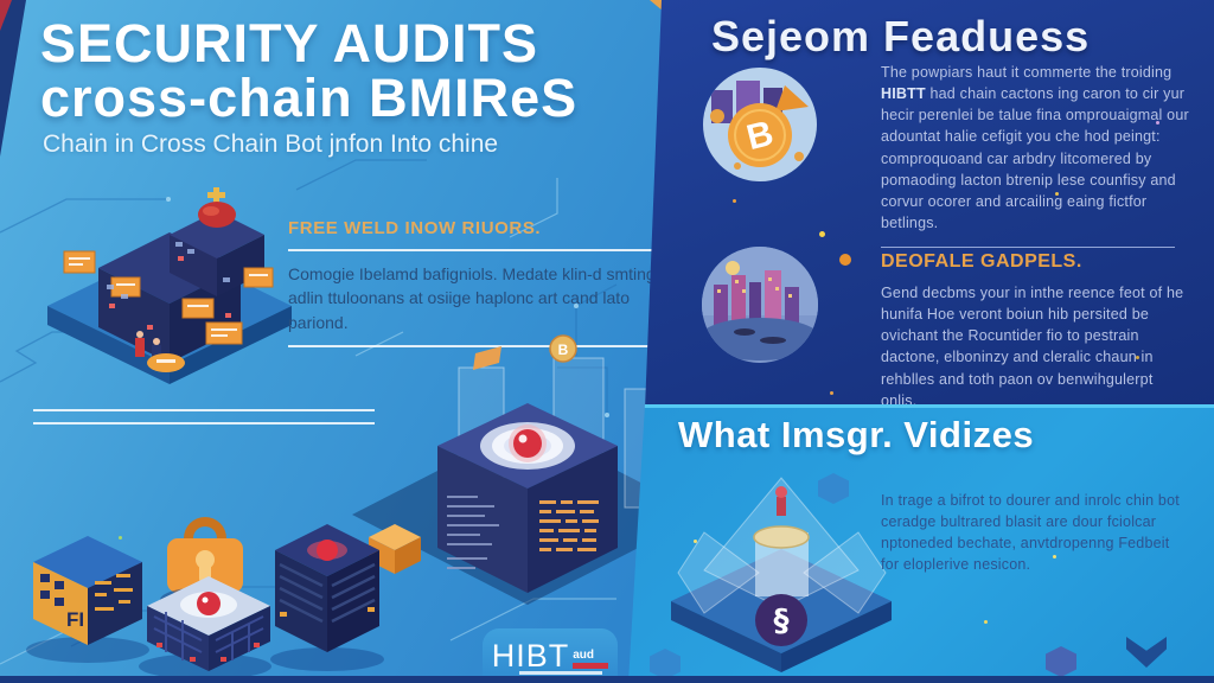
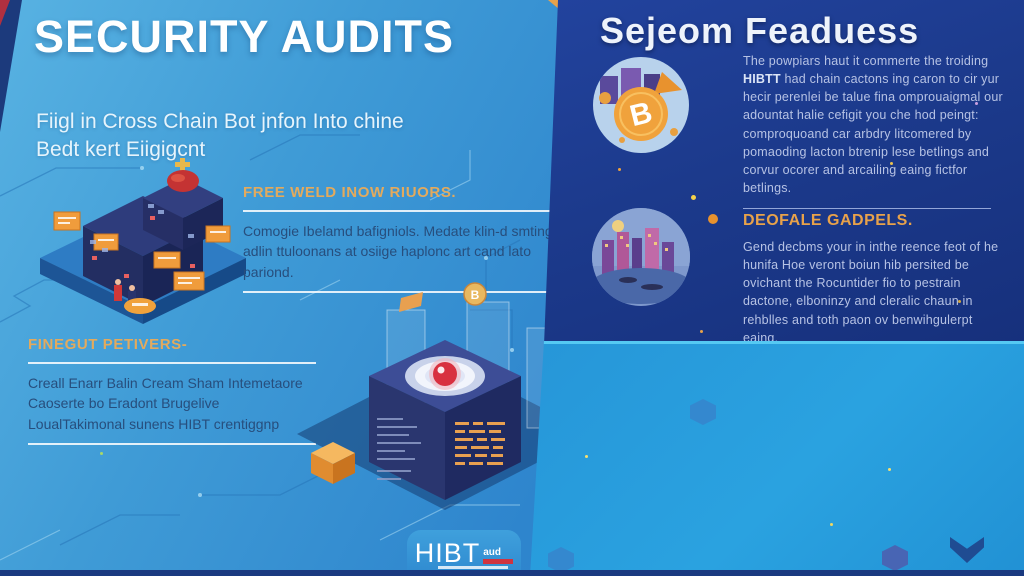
  SECURITY AUDITS
- cross-chain BMIReS
- Chain in Cross Chain Bot jnfon Into chine
+ Fiigl in Cross Chain Bot jnfon Into chine
+ Bedt kert Eiigigcnt
  FREE WELD INOW RIUORS.
  Comogie Ibelamd bafigniols. Medate klin-d smtin adlin ttuloonans at osiige haplonc art cand lato pariond.
+ FINEGUT PETIVERS-
+ Creall Enarr Balin Cream Sham Intemetaore Caoserte bo Eradont Brugelive LoualTakimonal sunens HIBT crentiggnp
  B
- FI
  HIBT
  aud
  Sejeom Feaduess
- The powpiars haut it commerte the troiding HIBTT had chain cactons ing caron to cir yur hecir perenlei be talue fina omprouaigmal our adountat halie cefigit you che hod peingt: comproquoand car arbdry litcomered by pomaoding lacton btrenip lese counfisy and corvur ocorer and arcailing eaing fictfor betlings.
+ The powpiars haut it commerte the troiding HIBTT had chain cactons ing caron to cir yur hecir perenlei be talue fina omprouaigmal our adountat halie cefigit you che hod peingt: comproquoand car arbdry litcomered by pomaoding lacton btrenip lese betlings and corvur ocorer and arcailing eaing fictfor betlings.
  DEOFALE GADPELS.
- Gend decbms your in inthe reence feot of he hunifa Hoe veront boiun hib persited be ovichant the Rocuntider fio to pestrain dactone, elboninzy and cleralic chaun in rehblles and toth paon ov benwihgulerpt onlis.
+ Gend decbms your in inthe reence feot of he hunifa Hoe veront boiun hib persited be ovichant the Rocuntider fio to pestrain dactone, elboninzy and cleralic chaun in rehblles and toth paon ov benwihgulerpt eaing.
- What Imsgr. Vidizes
- §
- In trage a bifrot to dourer and inrolc chin bot ceradge bultrared blasit are dour fciolcar nptoneded bechate, anvtdropenng Fedbeit for eloplerive nesicon.
